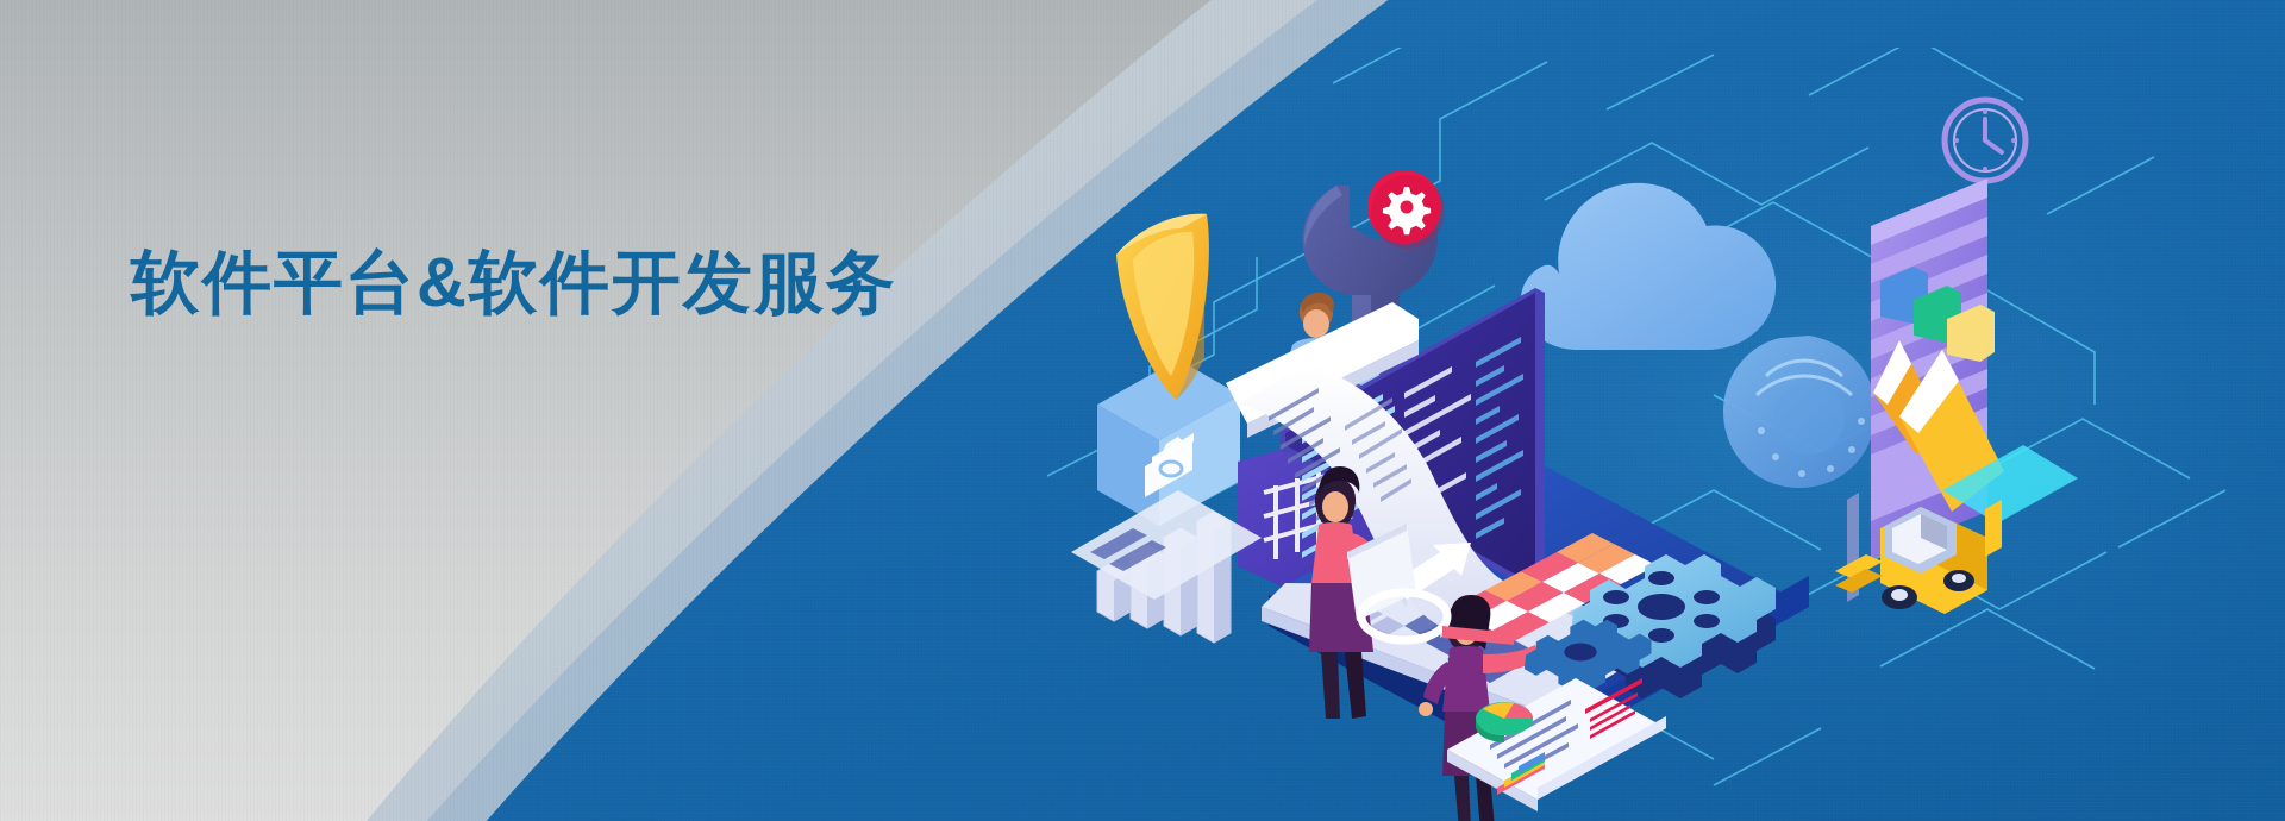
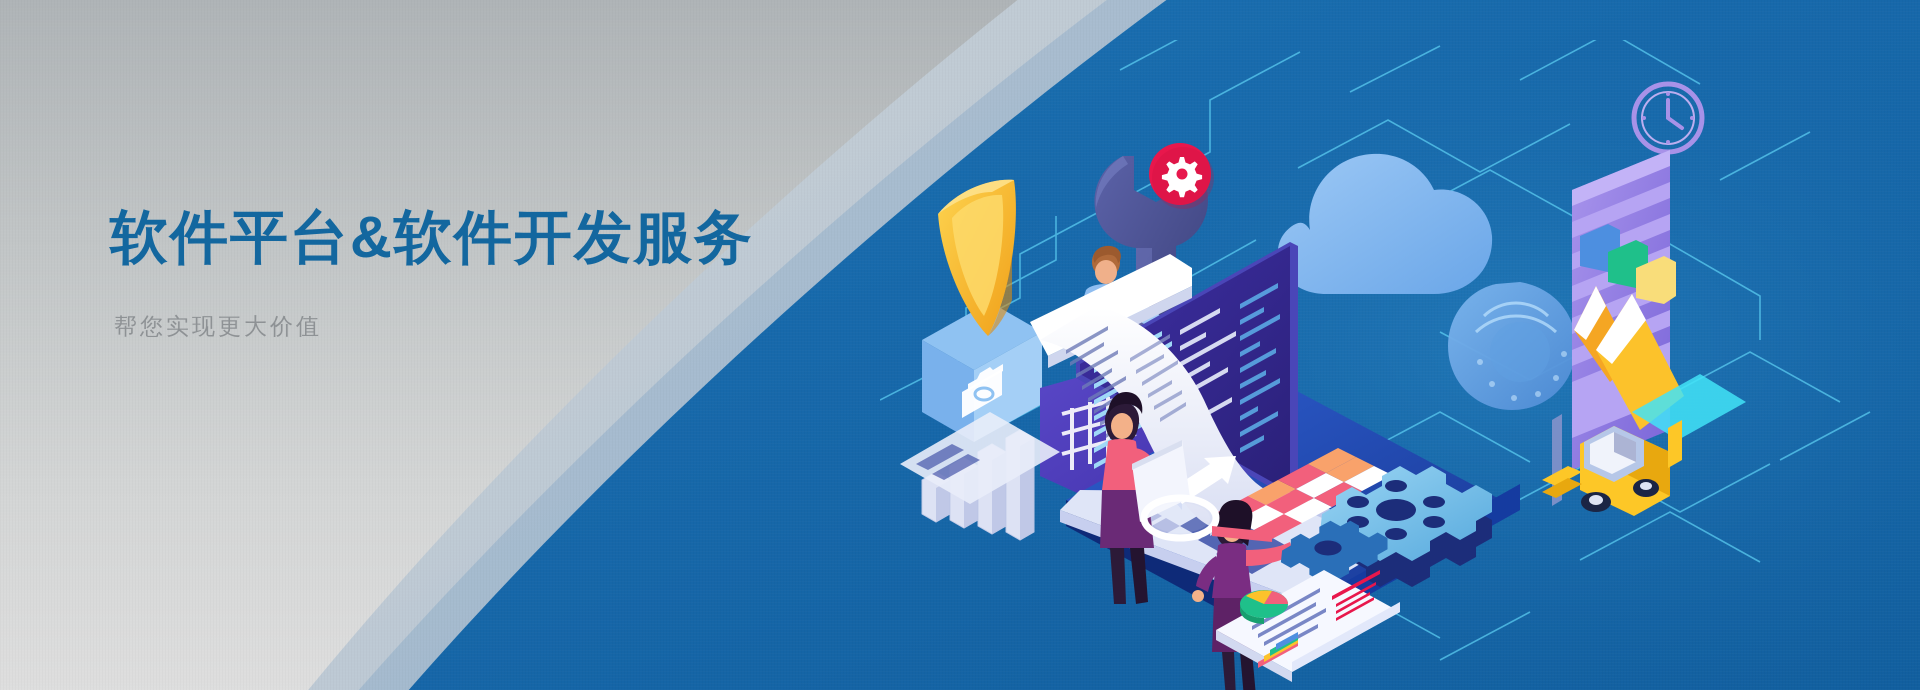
  软件平台&软件开发服务
+ 帮您实现更大价值
